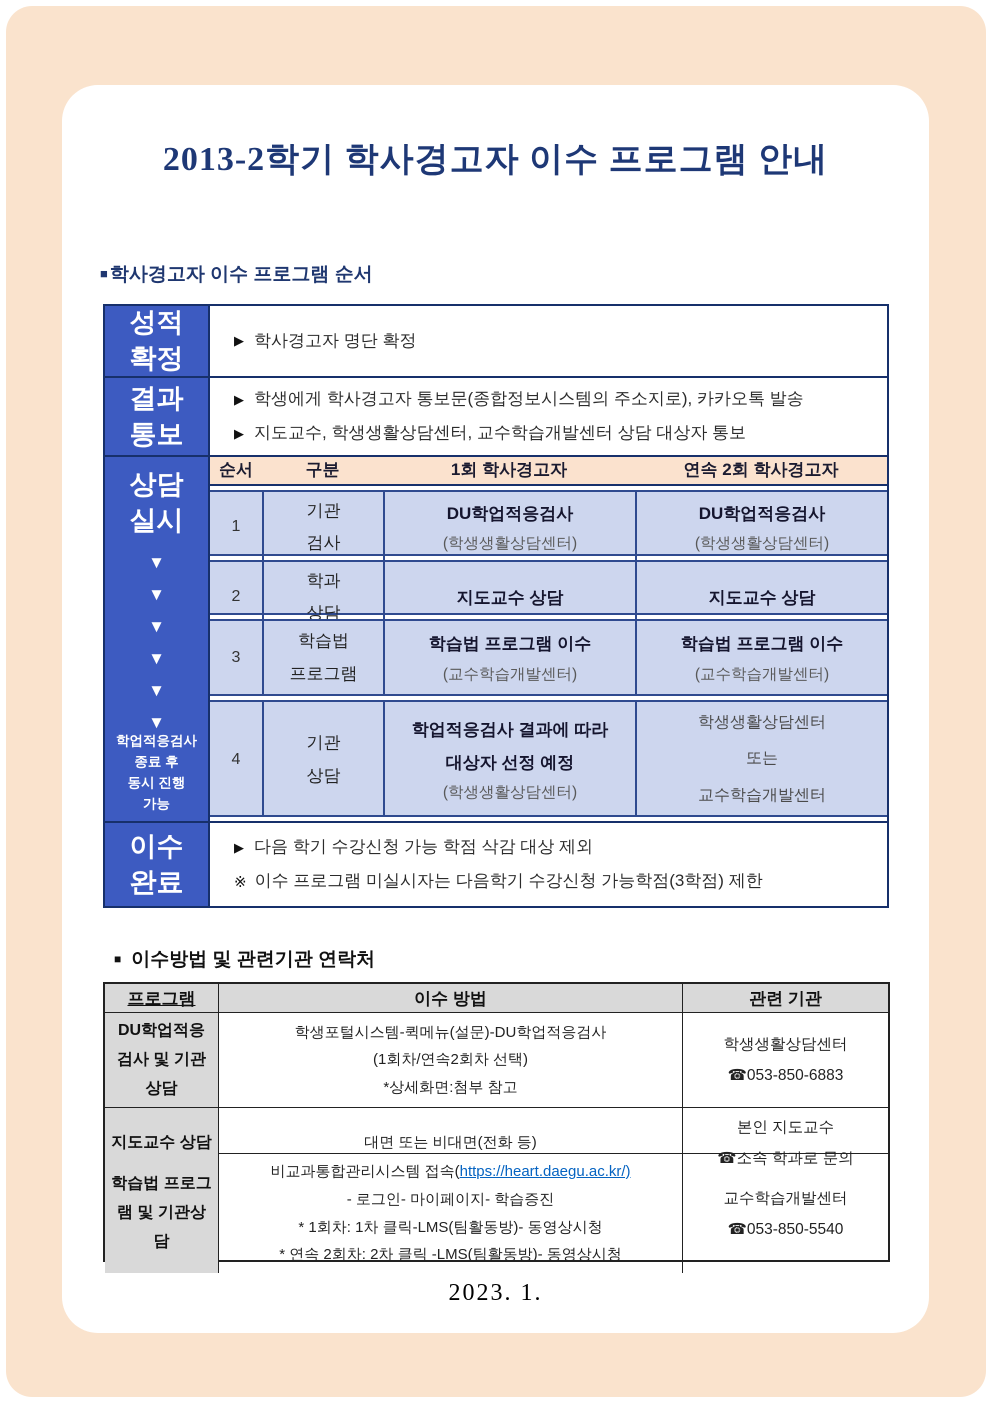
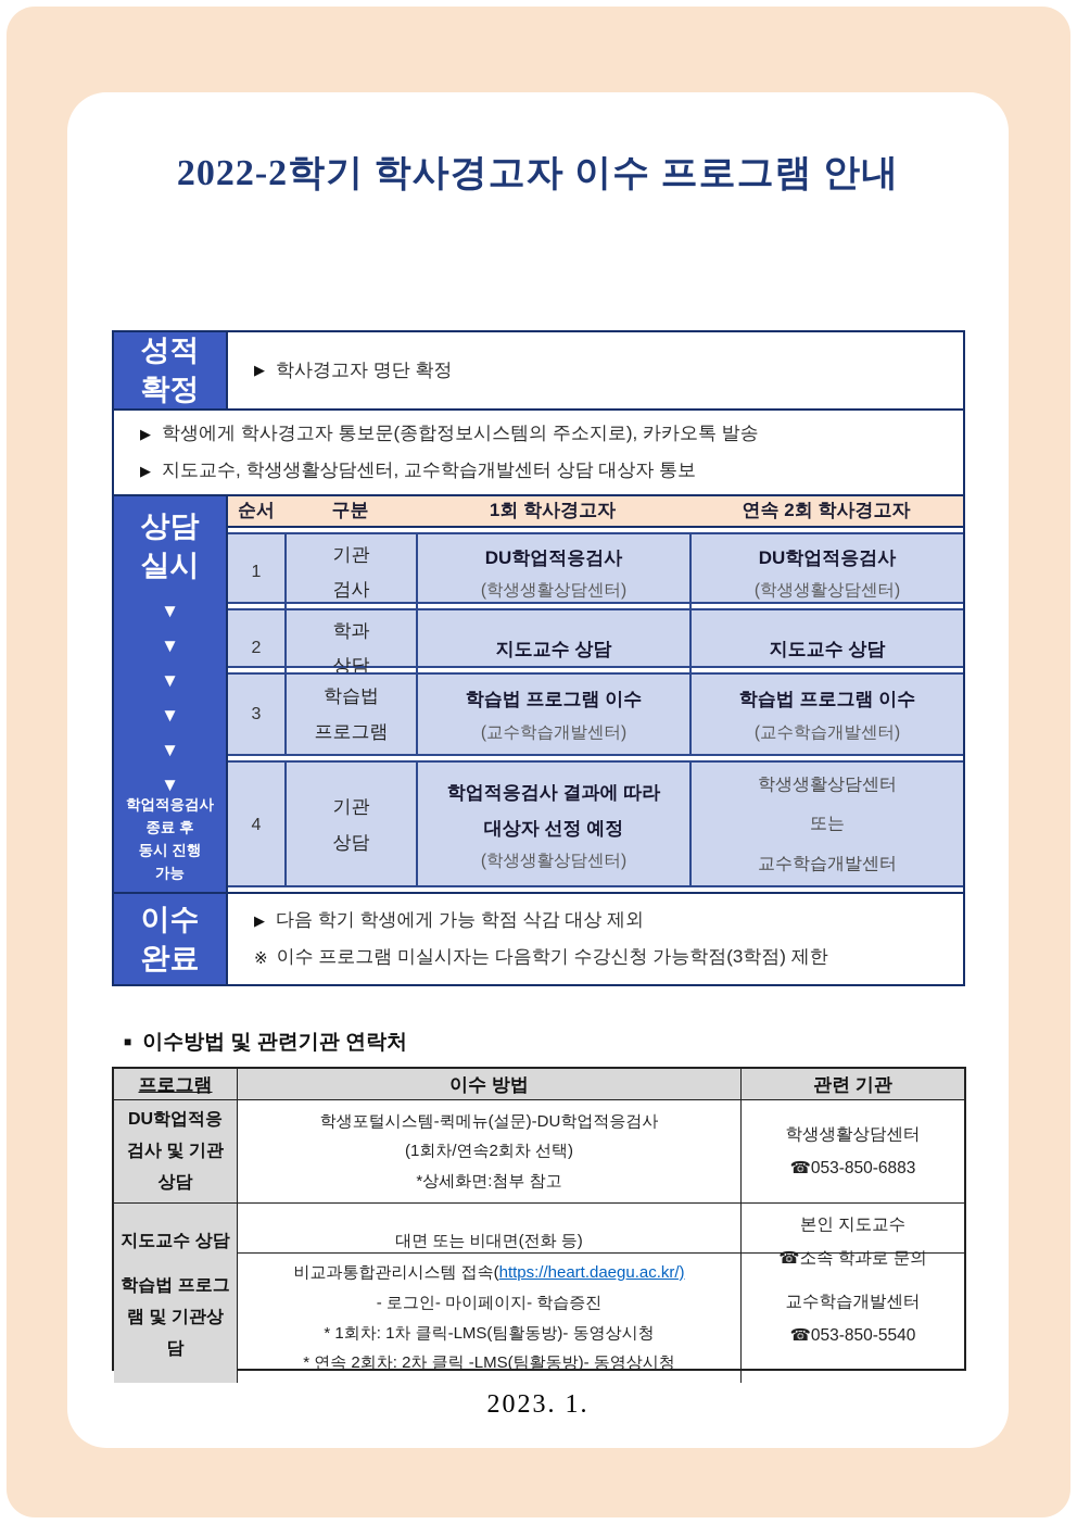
- 2013-2학기 학사경고자 이수 프로그램 안내
+ 2022-2학기 학사경고자 이수 프로그램 안내
- ■ 학사경고자 이수 프로그램 순서
  성적
  확정
  ▶
  학사경고자 명단 확정
- 결과
- 통보
  ▶
  학생에게 학사경고자 통보문(종합정보시스템의 주소지로), 카카오톡 발송
  ▶
  지도교수, 학생생활상담센터, 교수학습개발센터 상담 대상자 통보
  상담
  실시
  ▼
  ▼
  ▼
  ▼
  ▼
  ▼
  학업적응검사
  종료 후
  동시 진행
  가능
  순서
  구분
  1회 학사경고자
  연속 2회 학사경고자
  1
  기관
  검사
  DU학업적응검사
  (학생생활상담센터)
  DU학업적응검사
  (학생생활상담센터)
  2
  학과
  상담
  지도교수 상담
  지도교수 상담
  3
  학습법
  프로그램
  학습법 프로그램 이수
  (교수학습개발센터)
  학습법 프로그램 이수
  (교수학습개발센터)
  4
  기관
  상담
  학업적응검사 결과에 따라
  대상자 선정 예정
  (학생생활상담센터)
  학생생활상담센터
  또는
  교수학습개발센터
  이수
  완료
  ▶
- 다음 학기 수강신청 가능 학점 삭감 대상 제외
+ 다음 학기 학생에게 가능 학점 삭감 대상 제외
  ※
  이수 프로그램 미실시자는 다음학기 수강신청 가능학점(3학점) 제한
  ■ 이수방법 및 관련기관 연락처
  프로그램
  이수 방법
  관련 기관
  DU학업적응검사 및 기관상담
  학생포털시스템-퀵메뉴(설문)-DU학업적응검사
  (1회차/연속2회차 선택)
  *상세화면:첨부 참고
  학생생활상담센터
  ☎053-850-6883
  지도교수 상담
  대면 또는 비대면(전화 등)
  본인 지도교수
  ☎소속 학과로 문의
  학습법 프로그램 및 기관상담
  비교과통합관리시스템 접속(https://heart.daegu.ac.kr/)
  - 로그인- 마이페이지- 학습증진
  * 1회차: 1차 클릭-LMS(팀활동방)- 동영상시청
  * 연속 2회차: 2차 클릭 -LMS(팀활동방)- 동영상시청
  교수학습개발센터
  ☎053-850-5540
  2023. 1.
